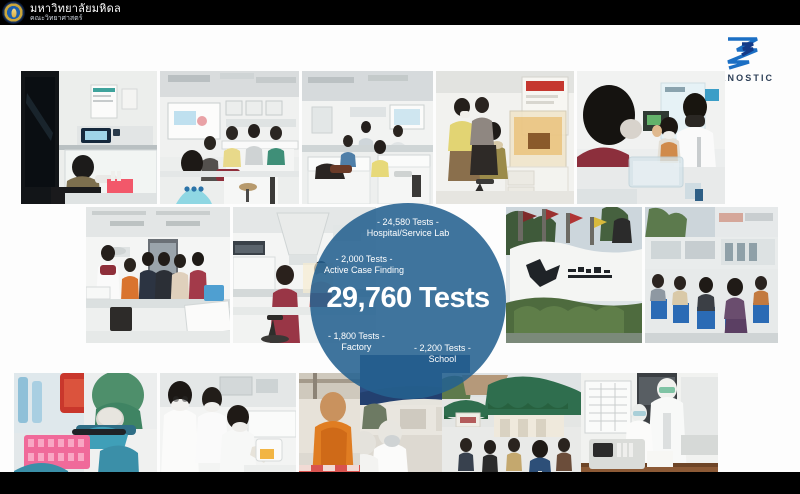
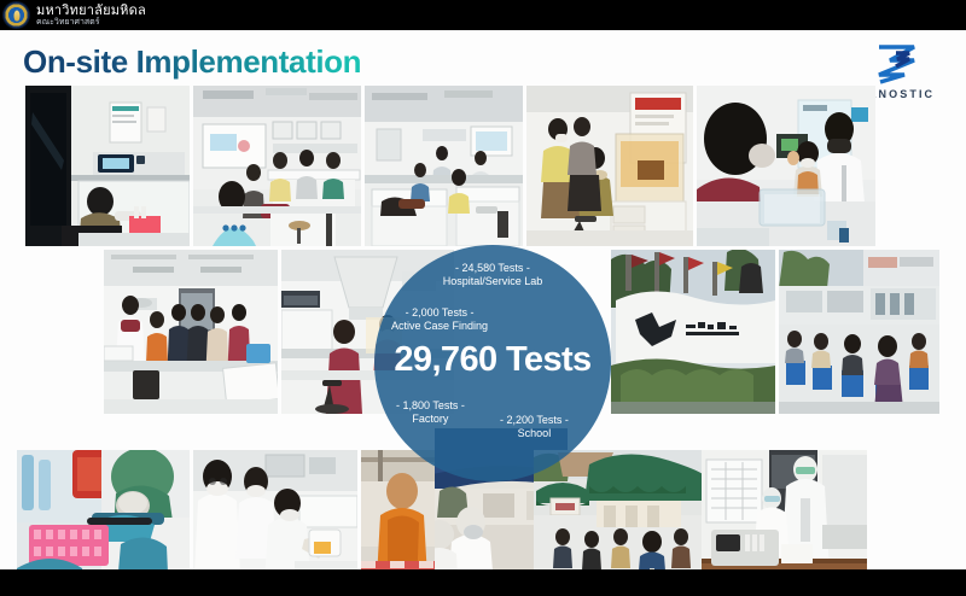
  มหาวิทยาลัยมหิดล
  คณะวิทยาศาสตร์
+ On-site Implementation
  NOSTIC
  - 24,580 Tests -
  Hospital/Service Lab
  - 2,000 Tests -
  Active Case Finding
  29,760 Tests
  - 1,800 Tests -
  Factory
  - 2,200 Tests -
  School
